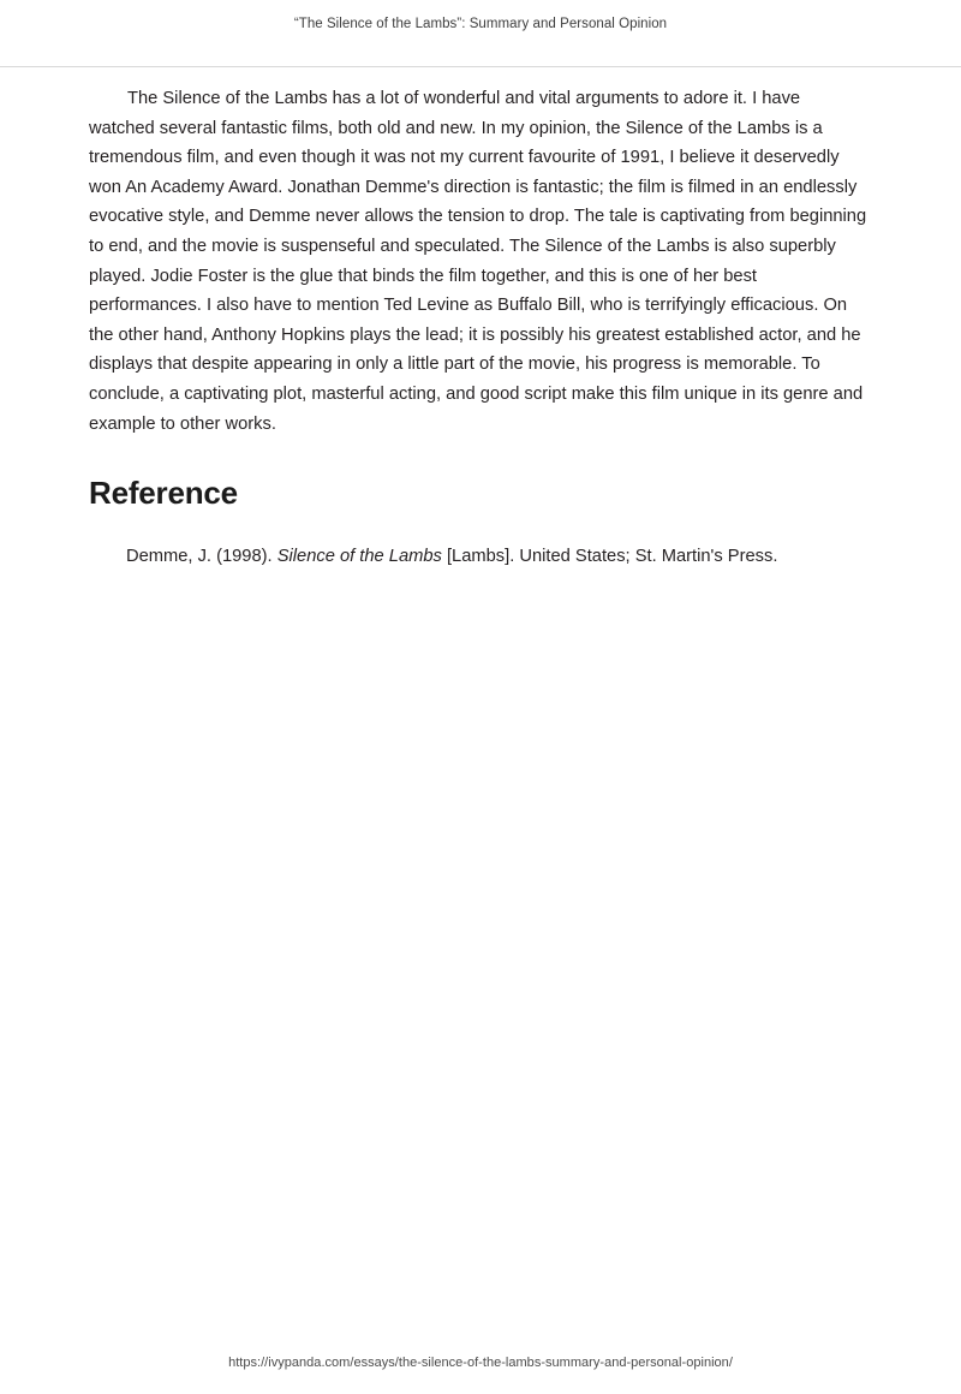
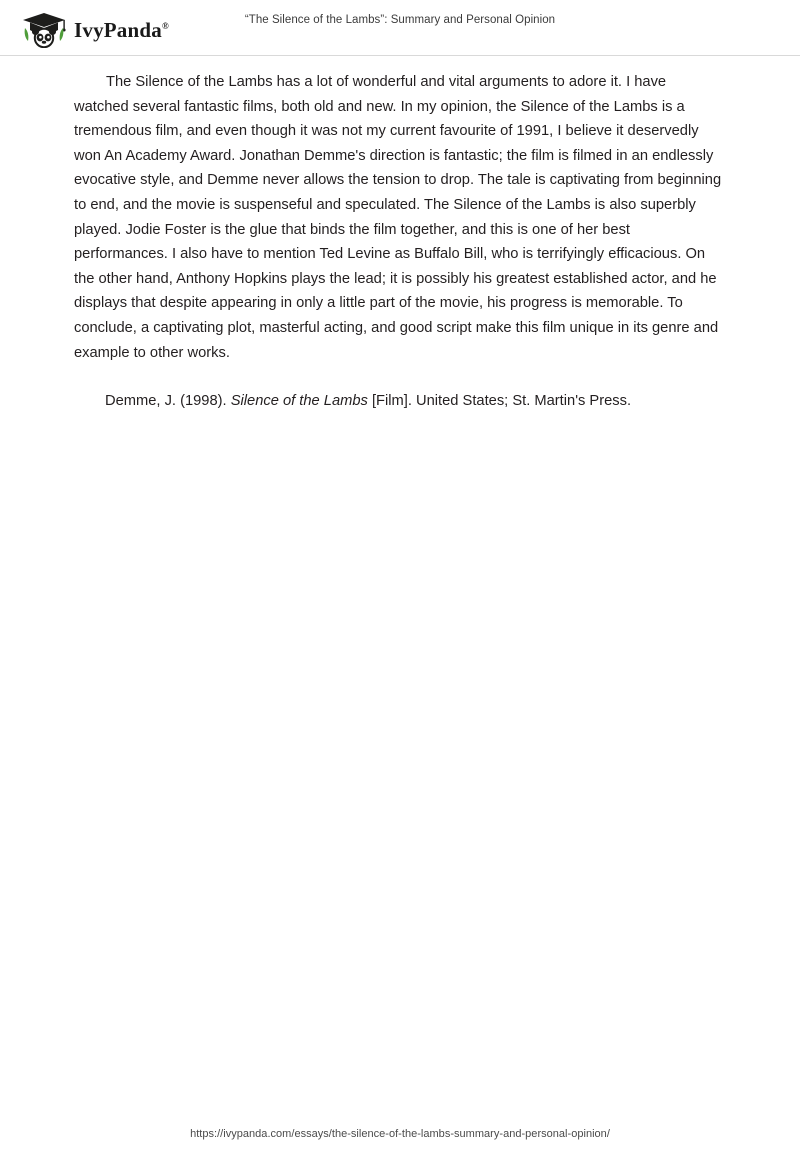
+ IvyPanda®
  “The Silence of the Lambs”: Summary and Personal Opinion
  The Silence of the Lambs has a lot of wonderful and vital arguments to adore it. I have watched several fantastic films, both old and new. In my opinion, the Silence of the Lambs is a tremendous film, and even though it was not my current favourite of 1991, I believe it deservedly won An Academy Award. Jonathan Demme's direction is fantastic; the film is filmed in an endlessly evocative style, and Demme never allows the tension to drop. The tale is captivating from beginning to end, and the movie is suspenseful and speculated. The Silence of the Lambs is also superbly played. Jodie Foster is the glue that binds the film together, and this is one of her best performances. I also have to mention Ted Levine as Buffalo Bill, who is terrifyingly efficacious. On the other hand, Anthony Hopkins plays the lead; it is possibly his greatest established actor, and he displays that despite appearing in only a little part of the movie, his progress is memorable. To conclude, a captivating plot, masterful acting, and good script make this film unique in its genre and example to other works.
- Reference
- Demme, J. (1998). Silence of the Lambs [Lambs]. United States; St. Martin's Press.
+ Demme, J. (1998). Silence of the Lambs [Film]. United States; St. Martin's Press.
  https://ivypanda.com/essays/the-silence-of-the-lambs-summary-and-personal-opinion/
